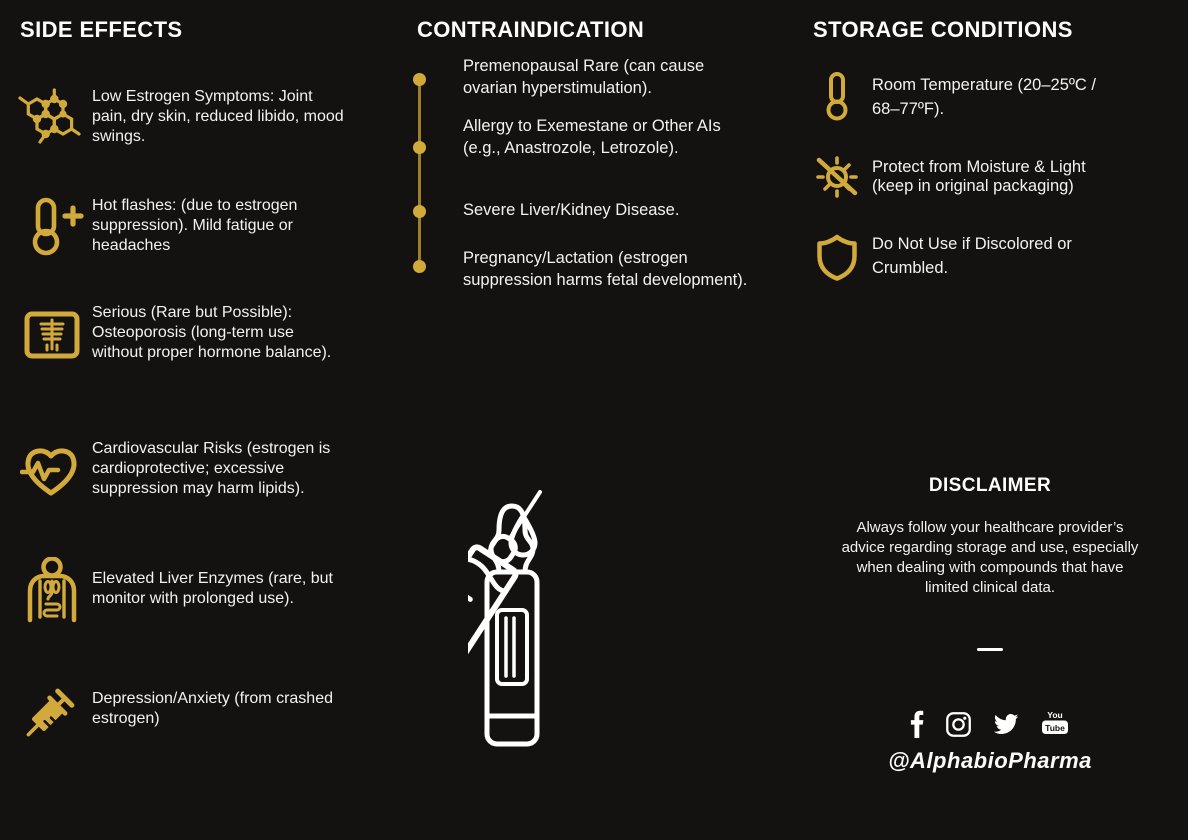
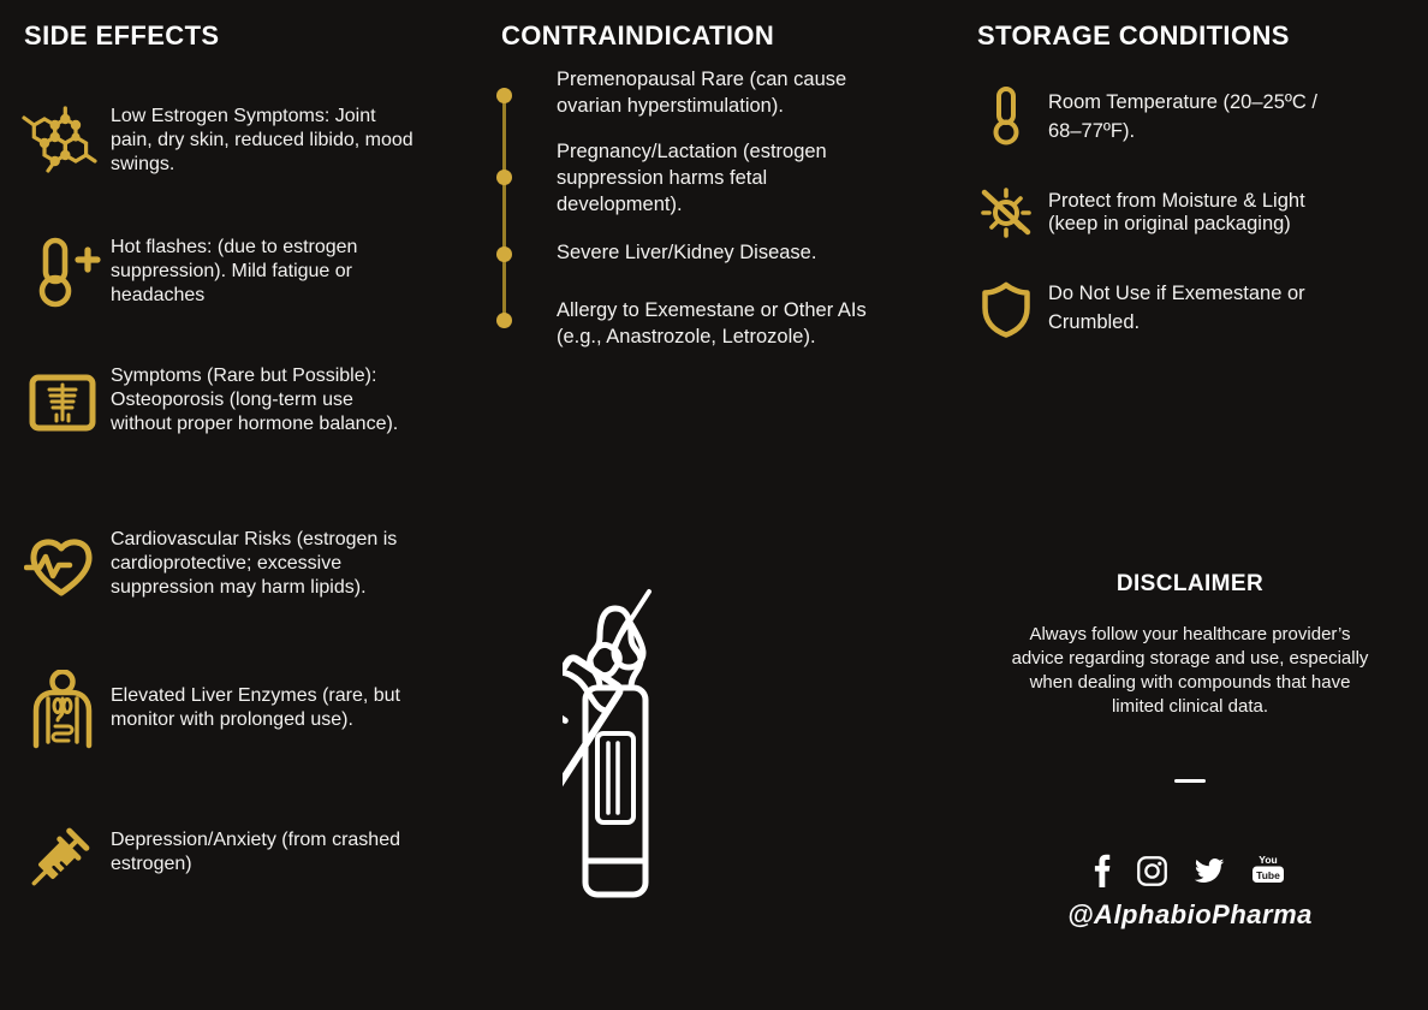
  SIDE EFFECTS
  Low Estrogen Symptoms: Joint pain, dry skin, reduced libido, mood swings.
  Hot flashes: (due to estrogen suppression). Mild fatigue or headaches
- Serious (Rare but Possible): Osteoporosis (long-term use without proper hormone balance).
+ Symptoms (Rare but Possible): Osteoporosis (long-term use without proper hormone balance).
  Cardiovascular Risks (estrogen is cardioprotective; excessive suppression may harm lipids).
  Elevated Liver Enzymes (rare, but monitor with prolonged use).
  Depression/Anxiety (from crashed estrogen)
  CONTRAINDICATION
  Premenopausal Rare (can cause ovarian hyperstimulation).
- Allergy to Exemestane or Other AIs (e.g., Anastrozole, Letrozole).
+ Pregnancy/Lactation (estrogen suppression harms fetal development).
  Severe Liver/Kidney Disease.
- Pregnancy/Lactation (estrogen suppression harms fetal development).
+ Allergy to Exemestane or Other AIs (e.g., Anastrozole, Letrozole).
  STORAGE CONDITIONS
  Room Temperature (20–25ºC / 68–77ºF).
  Protect from Moisture & Light (keep in original packaging)
- Do Not Use if Discolored or Crumbled.
+ Do Not Use if Exemestane or Crumbled.
  DISCLAIMER
  Always follow your healthcare provider’s advice regarding storage and use, especially when dealing with compounds that have limited clinical data.
  You
  Tube
  @AlphabioPharma
